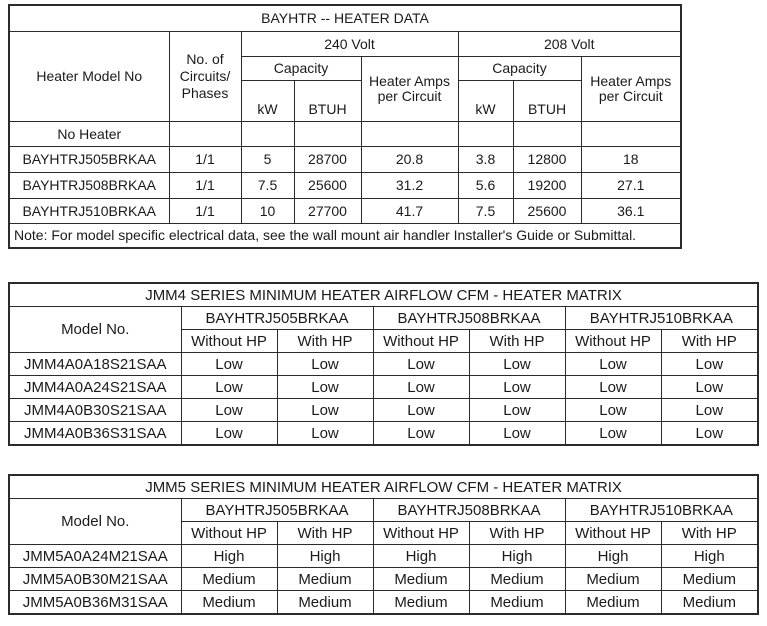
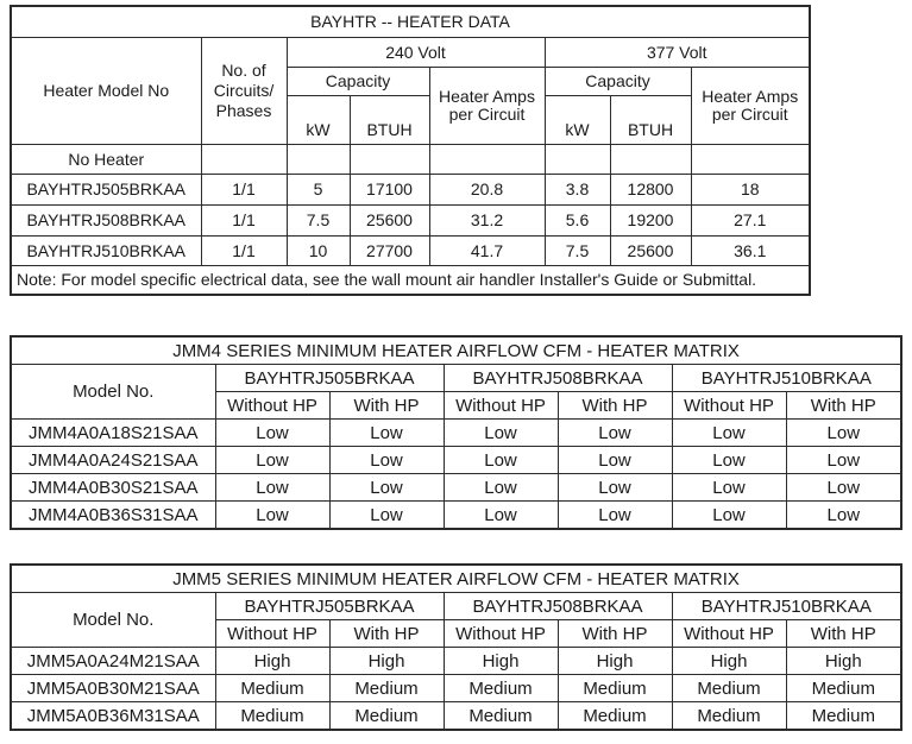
  BAYHTR -- HEATER DATA
- Heater Model No	No. of Circuits/ Phases	240 Volt	208 Volt
+ Heater Model No	No. of Circuits/ Phases	240 Volt	377 Volt
  Capacity	Heater Amps per Circuit	Capacity	Heater Amps per Circuit
  kW	BTUH	kW	BTUH
  No Heater
- BAYHTRJ505BRKAA	1/1	5	28700	20.8	3.8	12800	18
+ BAYHTRJ505BRKAA	1/1	5	17100	20.8	3.8	12800	18
  BAYHTRJ508BRKAA	1/1	7.5	25600	31.2	5.6	19200	27.1
  BAYHTRJ510BRKAA	1/1	10	27700	41.7	7.5	25600	36.1
  Note: For model specific electrical data, see the wall mount air handler Installer's Guide or Submittal.
  JMM4 SERIES MINIMUM HEATER AIRFLOW CFM - HEATER MATRIX
  Model No.	BAYHTRJ505BRKAA	BAYHTRJ508BRKAA	BAYHTRJ510BRKAA
  Without HP	With HP	Without HP	With HP	Without HP	With HP
  JMM4A0A18S21SAA	Low	Low	Low	Low	Low	Low
  JMM4A0A24S21SAA	Low	Low	Low	Low	Low	Low
  JMM4A0B30S21SAA	Low	Low	Low	Low	Low	Low
  JMM4A0B36S31SAA	Low	Low	Low	Low	Low	Low
  JMM5 SERIES MINIMUM HEATER AIRFLOW CFM - HEATER MATRIX
  Model No.	BAYHTRJ505BRKAA	BAYHTRJ508BRKAA	BAYHTRJ510BRKAA
  Without HP	With HP	Without HP	With HP	Without HP	With HP
  JMM5A0A24M21SAA	High	High	High	High	High	High
  JMM5A0B30M21SAA	Medium	Medium	Medium	Medium	Medium	Medium
  JMM5A0B36M31SAA	Medium	Medium	Medium	Medium	Medium	Medium
